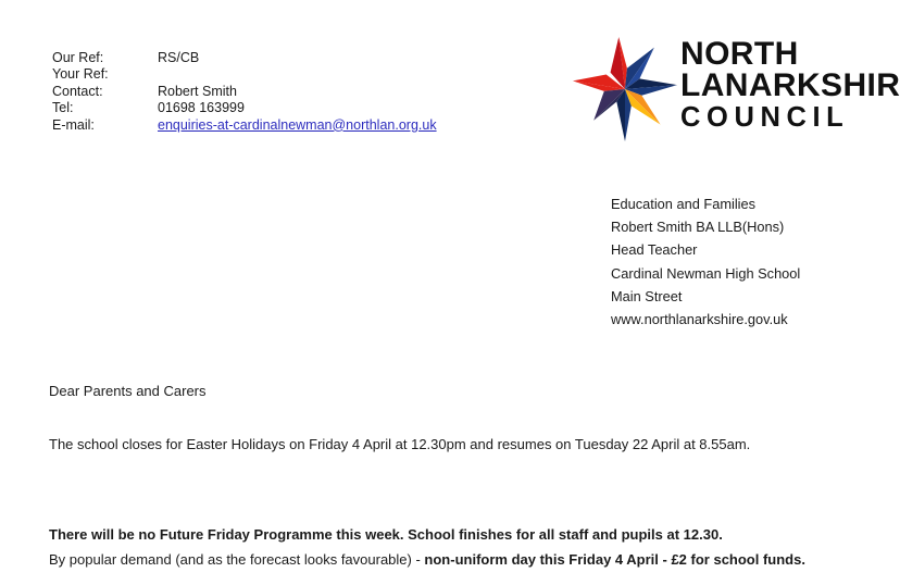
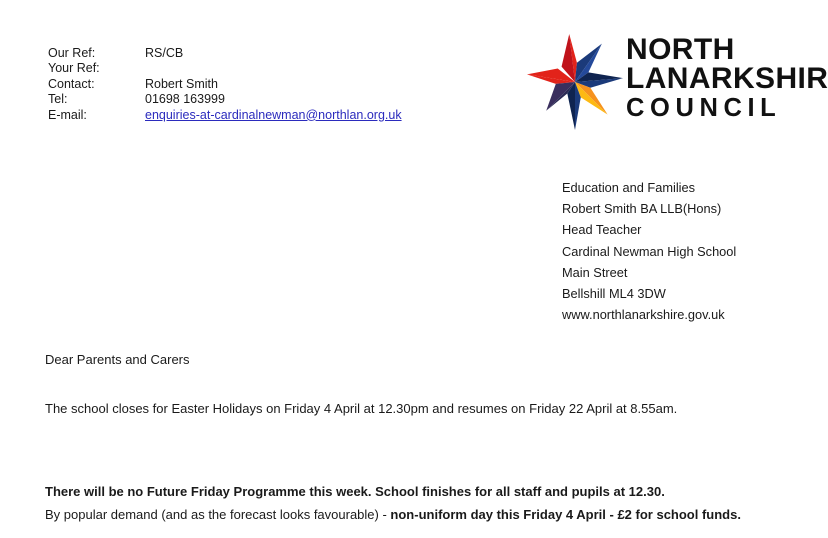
  Our Ref:
  RS/CB
  Your Ref:
  Contact:
  Robert Smith
  Tel:
  01698 163999
  E-mail:
  enquiries-at-cardinalnewman@northlan.org.uk
  NORTH
  LANARKSHIR
  COUNCIL
  Education and Families
  Robert Smith BA LLB(Hons)
  Head Teacher
  Cardinal Newman High School
  Main Street
+ Bellshill ML4 3DW
  www.northlanarkshire.gov.uk
  Dear Parents and Carers
- The school closes for Easter Holidays on Friday 4 April at 12.30pm and resumes on Tuesday 22 April at 8.55am.
+ The school closes for Easter Holidays on Friday 4 April at 12.30pm and resumes on Friday 22 April at 8.55am.
  There will be no Future Friday Programme this week. School finishes for all staff and pupils at 12.30.
  By popular demand (and as the forecast looks favourable) - non-uniform day this Friday 4 April - £2 for school funds.
